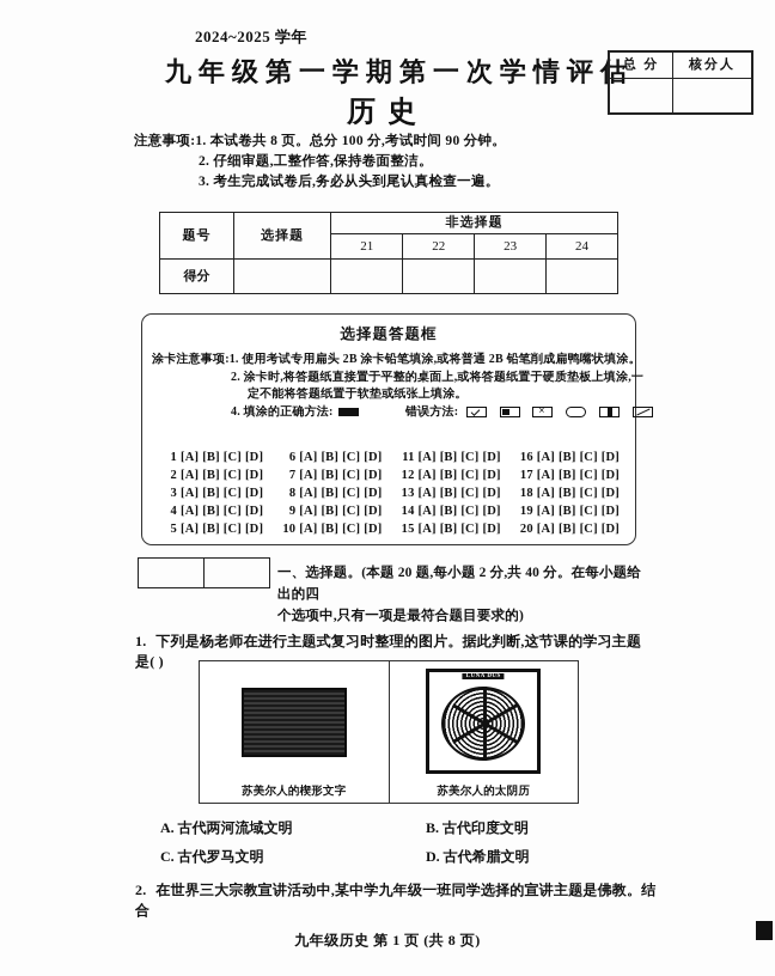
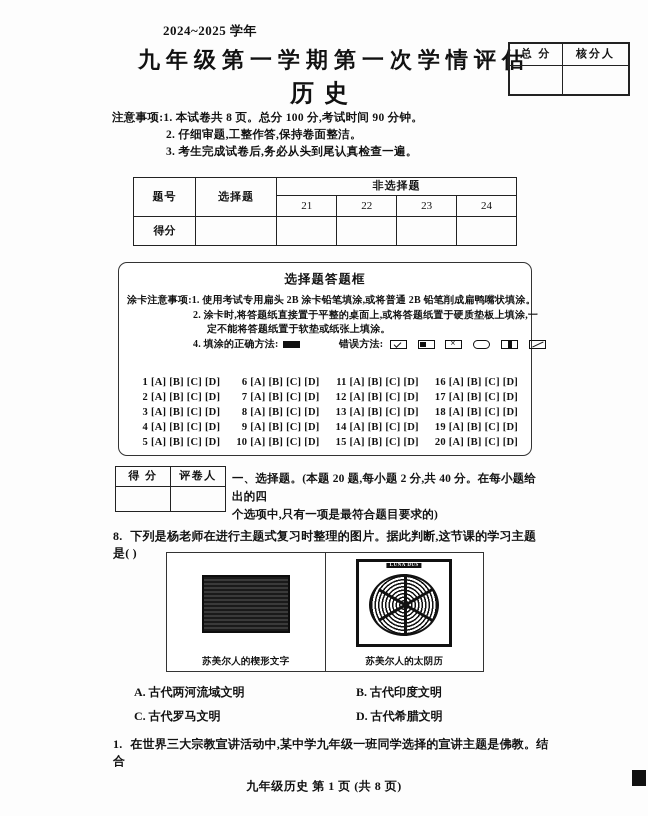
  2024~2025 学年
  九年级第一学期第一次学情评估
  历史
  总 分	核分人
  注意事项:1. 本试卷共 8 页。总分 100 分,考试时间 90 分钟。
  2. 仔细审题,工整作答,保持卷面整洁。
  3. 考生完成试卷后,务必从头到尾认真检查一遍。
  题号	选择题	非选择题
  21	22	23	24
  得分
  选择题答题框
  涂卡注意事项:1. 使用考试专用扁头 2B 涂卡铅笔填涂,或将普通 2B 铅笔削成扁鸭嘴状填涂。
  2. 涂卡时,将答题纸直接置于平整的桌面上,或将答题纸置于硬质垫板上填涂,一
  定不能将答题纸置于软垫或纸张上填涂。
  4. 填涂的正确方法: 错误方法:
  1 [A] [B] [C] [D]
  2 [A] [B] [C] [D]
  3 [A] [B] [C] [D]
  4 [A] [B] [C] [D]
  5 [A] [B] [C] [D]
  6 [A] [B] [C] [D]
  7 [A] [B] [C] [D]
  8 [A] [B] [C] [D]
  9 [A] [B] [C] [D]
  10 [A] [B] [C] [D]
  11 [A] [B] [C] [D]
  12 [A] [B] [C] [D]
  13 [A] [B] [C] [D]
  14 [A] [B] [C] [D]
  15 [A] [B] [C] [D]
  16 [A] [B] [C] [D]
  17 [A] [B] [C] [D]
  18 [A] [B] [C] [D]
  19 [A] [B] [C] [D]
  20 [A] [B] [C] [D]
+ 得 分	评卷人
  一、选择题。(本题 20 题,每小题 2 分,共 40 分。在每小题给出的四
  个选项中,只有一项是最符合题目要求的)
- 1. 下列是杨老师在进行主题式复习时整理的图片。据此判断,这节课的学习主题是( )
+ 8. 下列是杨老师在进行主题式复习时整理的图片。据此判断,这节课的学习主题是( )
  苏美尔人的楔形文字
  苏美尔人的太阴历
  A. 古代两河流域文明
  B. 古代印度文明
  C. 古代罗马文明
  D. 古代希腊文明
- 2. 在世界三大宗教宣讲活动中,某中学九年级一班同学选择的宣讲主题是佛教。结合
+ 1. 在世界三大宗教宣讲活动中,某中学九年级一班同学选择的宣讲主题是佛教。结合
  九年级历史 第 1 页 (共 8 页)
